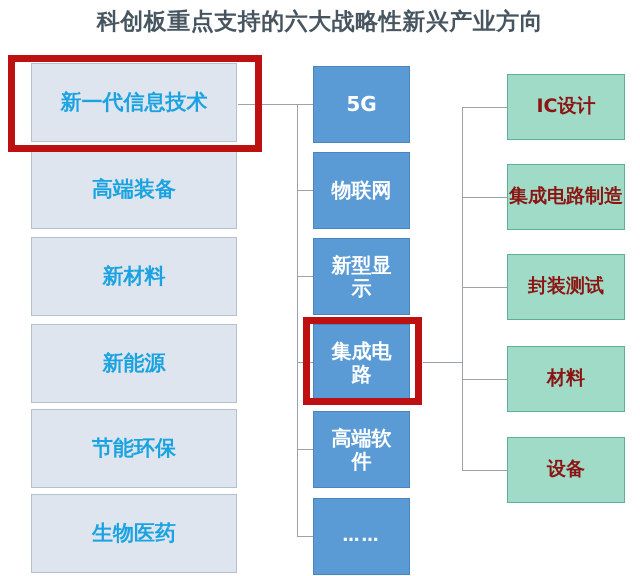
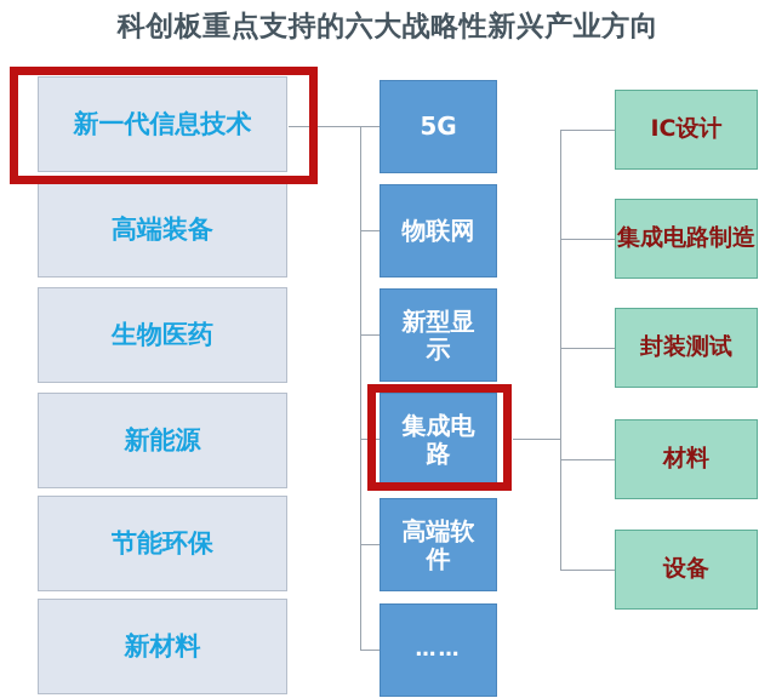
  科创板重点支持的六大战略性新兴产业方向
  新一代信息技术
  高端装备
- 新材料
+ 生物医药
  新能源
  节能环保
- 生物医药
+ 新材料
  5G
  物联网
  新型显示
  集成电路
  高端软件
  ……
  IC设计
  集成电路制造
  封装测试
  材料
  设备
